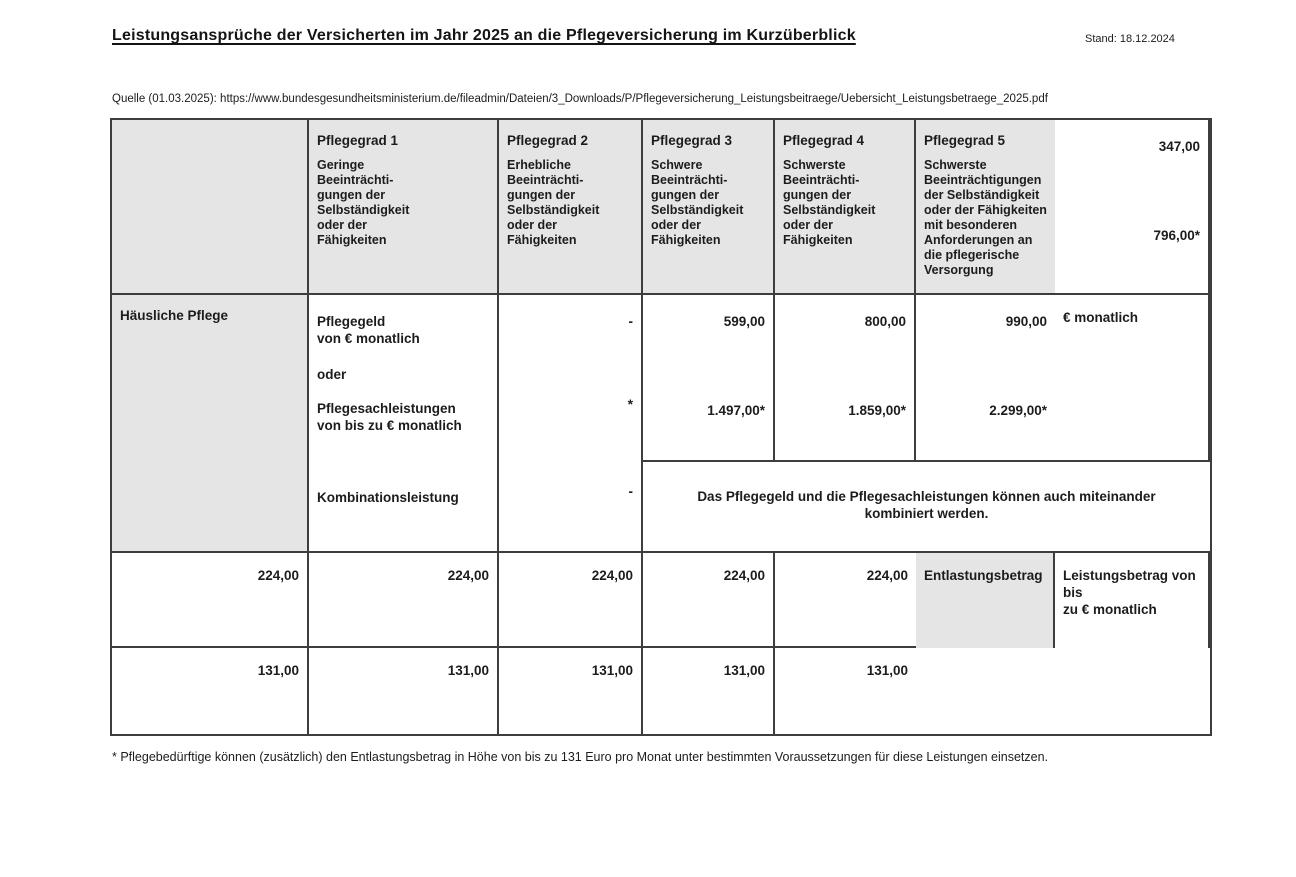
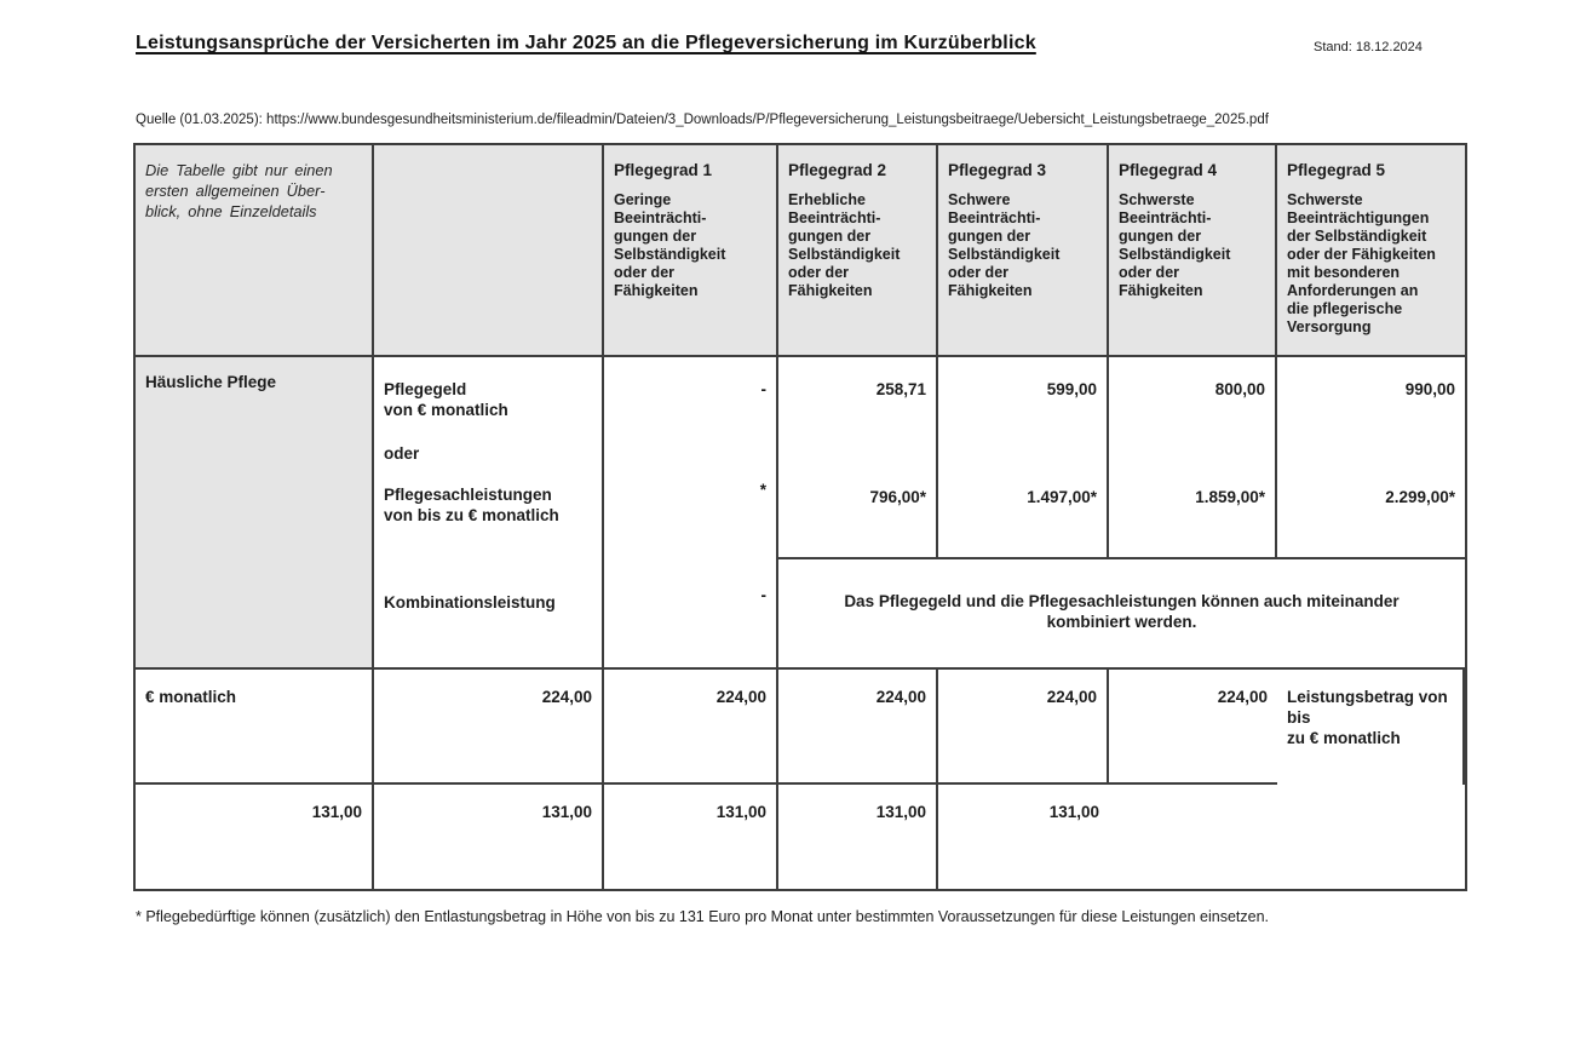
  Leistungsansprüche der Versicherten im Jahr 2025 an die Pflegeversicherung im Kurzüberblick
  Stand: 18.12.2024
  Quelle (01.03.2025): https://www.bundesgesundheitsministerium.de/fileadmin/Dateien/3_Downloads/P/Pflegeversicherung_Leistungsbeitraege/Uebersicht_Leistungsbetraege_2025.pdf
+ Die Tabelle gibt nur einen
+ ersten allgemeinen Über-
+ blick, ohne Einzeldetails
  Pflegegrad 1
  Geringe
  Beeinträchti-
  gungen der
  Selbständigkeit
  oder der
  Fähigkeiten
  Pflegegrad 2
  Erhebliche
  Beeinträchti-
  gungen der
  Selbständigkeit
  oder der
  Fähigkeiten
  Pflegegrad 3
  Schwere
  Beeinträchti-
  gungen der
  Selbständigkeit
  oder der
  Fähigkeiten
  Pflegegrad 4
  Schwerste
  Beeinträchti-
  gungen der
  Selbständigkeit
  oder der
  Fähigkeiten
  Pflegegrad 5
  Schwerste
  Beeinträchtigungen
  der Selbständigkeit
  oder der Fähigkeiten
  mit besonderen
  Anforderungen an
  die pflegerische
  Versorgung
  Häusliche Pflege
  Pflegegeld
  von € monatlich
  oder
  Pflegesachleistungen
  von bis zu € monatlich
  Kombinationsleistung
  -
  *
  -
- 347,00
+ 258,71
  796,00*
  599,00
  1.497,00*
  800,00
  1.859,00*
  990,00
  2.299,00*
  Das Pflegegeld und die Pflegesachleistungen können auch miteinander kombiniert werden.
  € monatlich
  224,00
  224,00
  224,00
  224,00
  224,00
- Entlastungsbetrag
  Leistungsbetrag von bis
  zu € monatlich
  131,00
  131,00
  131,00
  131,00
  131,00
  * Pflegebedürftige können (zusätzlich) den Entlastungsbetrag in Höhe von bis zu 131 Euro pro Monat unter bestimmten Voraussetzungen für diese Leistungen einsetzen.
